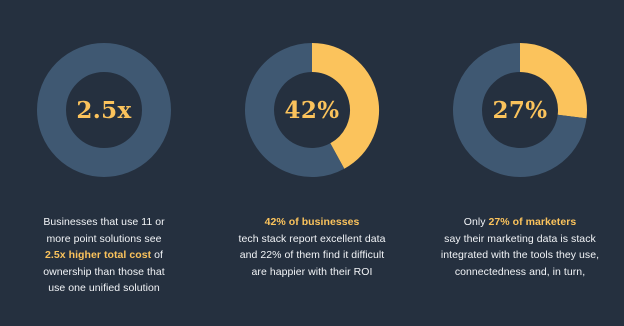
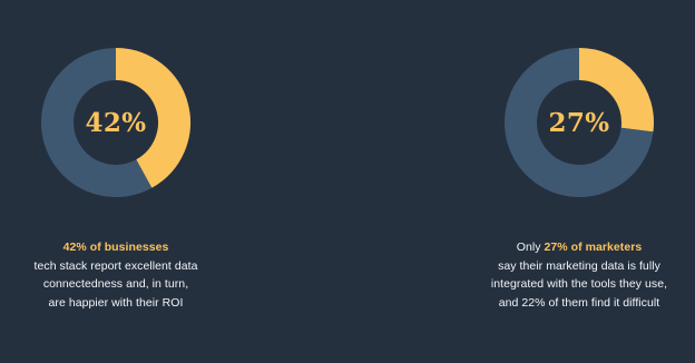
- 2.5x
- Businesses that use 11 or
- more point solutions see
- 2.5x higher total cost of
- ownership than those that
- use one unified solution
  42%
  42% of businesses
  tech stack report excellent data
- and 22% of them find it difficult
+ connectedness and, in turn,
  are happier with their ROI
  27%
  Only 27% of marketers
- say their marketing data is stack
+ say their marketing data is fully
  integrated with the tools they use,
- connectedness and, in turn,
+ and 22% of them find it difficult
